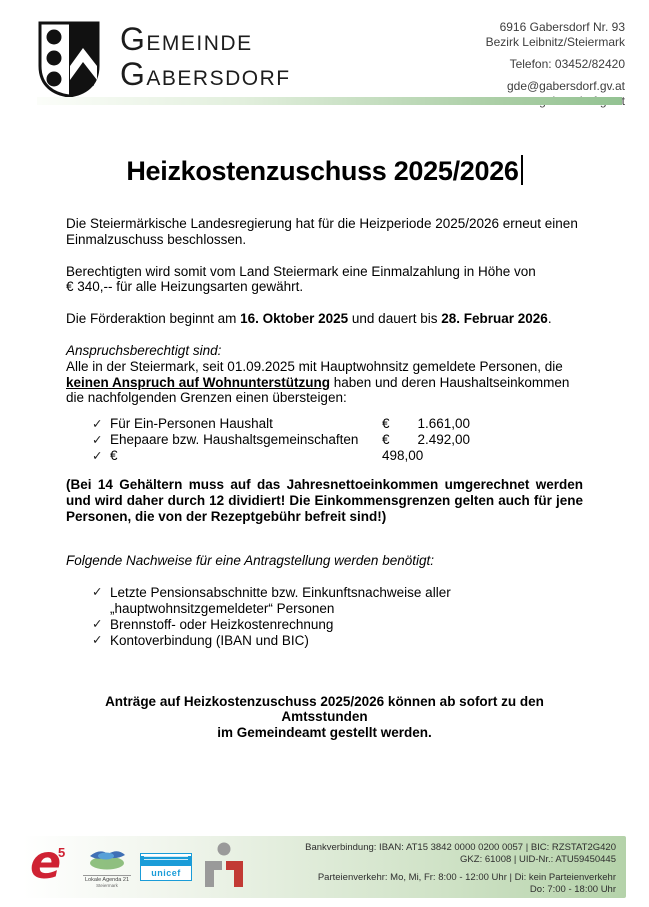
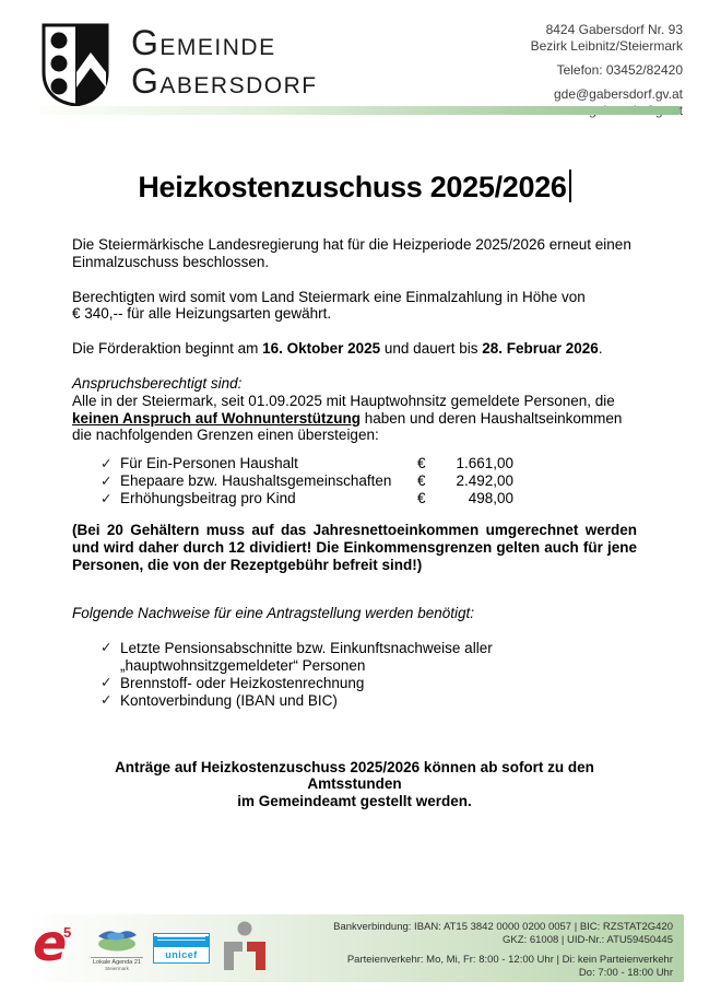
  GEMEINDE
  GABERSDORF
- 6916 Gabersdorf Nr. 93
+ 8424 Gabersdorf Nr. 93
  Bezirk Leibnitz/Steiermark
  Telefon: 03452/82420
  gde@gabersdorf.gv.at
  Heizkostenzuschuss 2025/2026
  Die Steiermärkische Landesregierung hat für die Heizperiode 2025/2026 erneut einen
  Einmalzuschuss beschlossen.
  Berechtigten wird somit vom Land Steiermark eine Einmalzahlung in Höhe von
  € 340,-- für alle Heizungsarten gewährt.
  Die Förderaktion beginnt am 16. Oktober 2025 und dauert bis 28. Februar 2026.
  Anspruchsberechtigt sind:
  Alle in der Steiermark, seit 01.09.2025 mit Hauptwohnsitz gemeldete Personen, die keinen Anspruch auf Wohnunterstützung haben und deren Haushaltseinkommen die nachfolgenden Grenzen einen übersteigen:
  ✓
  Für Ein-Personen Haushalt
  €
  1.661,00
  ✓
  Ehepaare bzw. Haushaltsgemeinschaften
  €
  2.492,00
  ✓
+ Erhöhungsbeitrag pro Kind
  €
  498,00
- (Bei 14 Gehältern muss auf das Jahresnettoeinkommen umgerechnet werden und wird daher durch 12 dividiert! Die Einkommensgrenzen gelten auch für jene Personen, die von der Rezeptgebühr befreit sind!)
+ (Bei 20 Gehältern muss auf das Jahresnettoeinkommen umgerechnet werden und wird daher durch 12 dividiert! Die Einkommensgrenzen gelten auch für jene Personen, die von der Rezeptgebühr befreit sind!)
  Folgende Nachweise für eine Antragstellung werden benötigt:
  ✓
  Letzte Pensionsabschnitte bzw. Einkunftsnachweise aller
  „hauptwohnsitzgemeldeter“ Personen
  ✓
  Brennstoff- oder Heizkostenrechnung
  ✓
  Kontoverbindung (IBAN und BIC)
  Anträge auf Heizkostenzuschuss 2025/2026 können ab sofort zu den Amtsstunden
  im Gemeindeamt gestellt werden.
  e
  5
  unicef
  Bankverbindung: IBAN: AT15 3842 0000 0200 0057 | BIC: RZSTAT2G420
  GKZ: 61008 | UID-Nr.: ATU59450445
  Parteienverkehr: Mo, Mi, Fr: 8:00 - 12:00 Uhr | Di: kein Parteienverkehr
  Do: 7:00 - 18:00 Uhr
